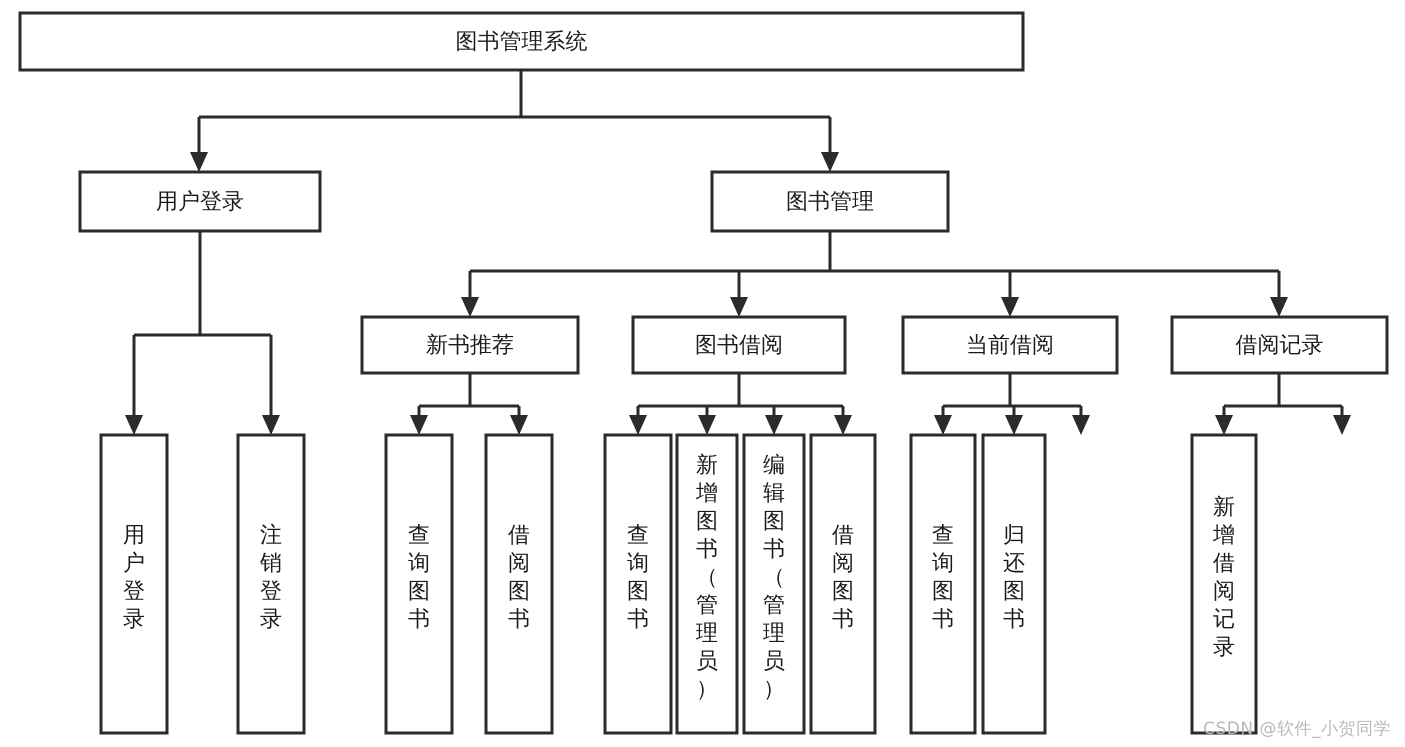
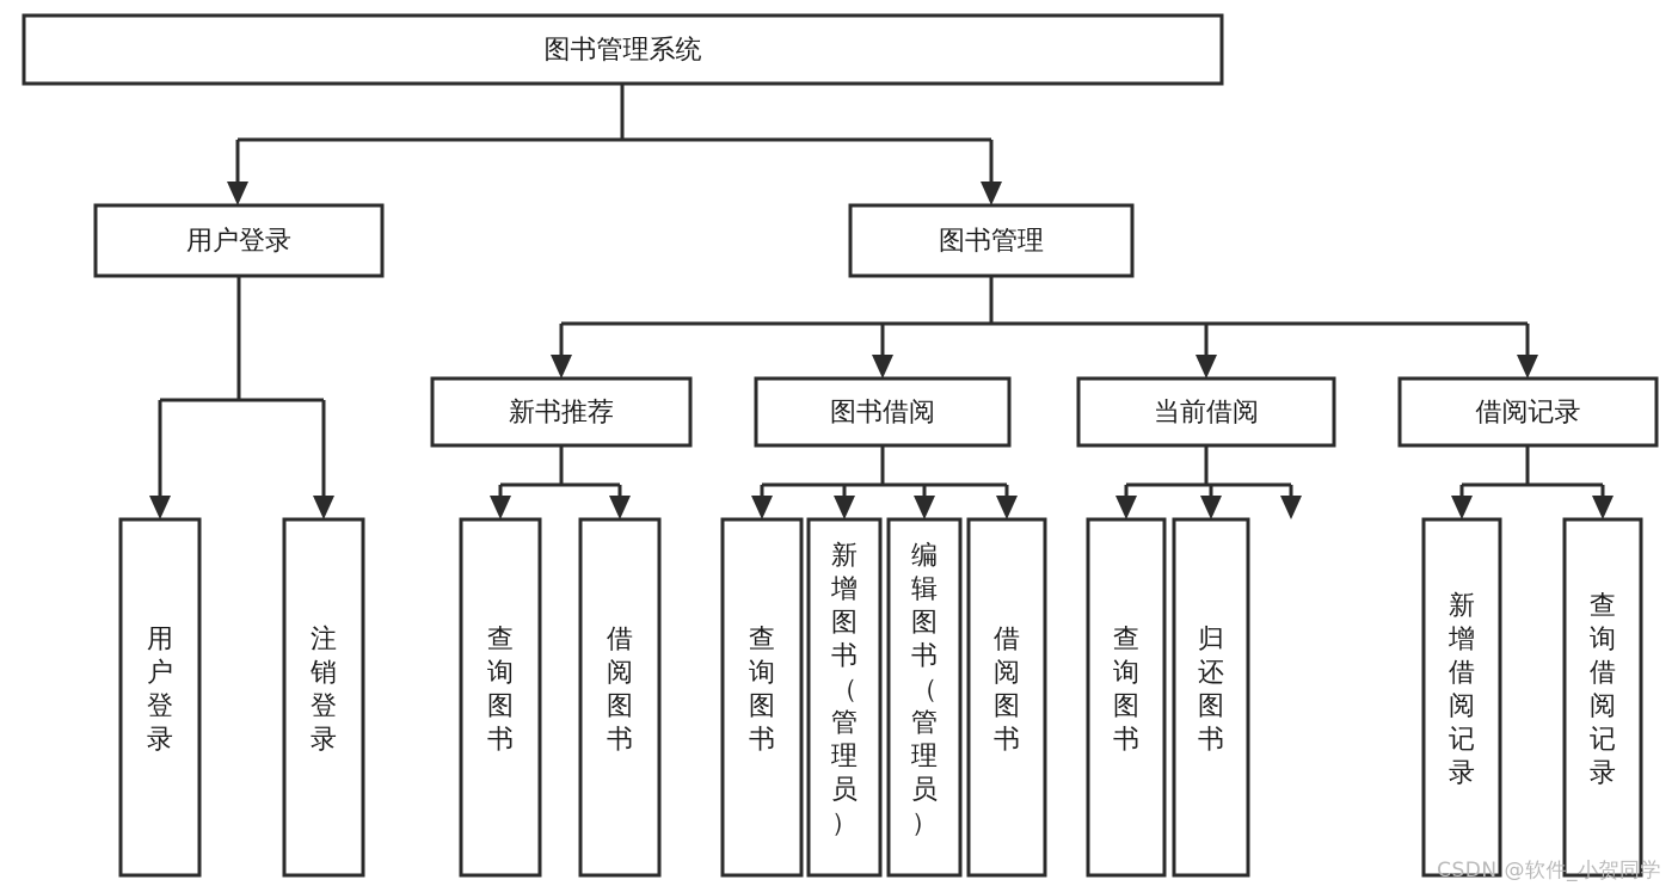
  图书管理系统
  用户登录
  图书管理
  新书推荐
  图书借阅
  当前借阅
  借阅记录
  用户登录
  注销登录
  查询图书
  借阅图书
  查询图书
  新增图书（管理员）
  编辑图书（管理员）
  借阅图书
  查询图书
  归还图书
  新增借阅记录
+ 查询借阅记录
  CSDN @软件_小贺同学
